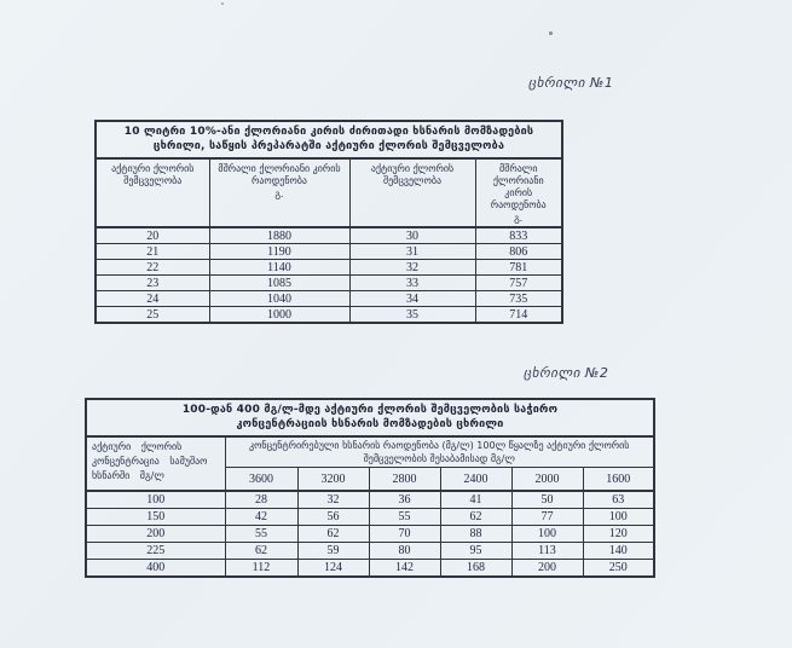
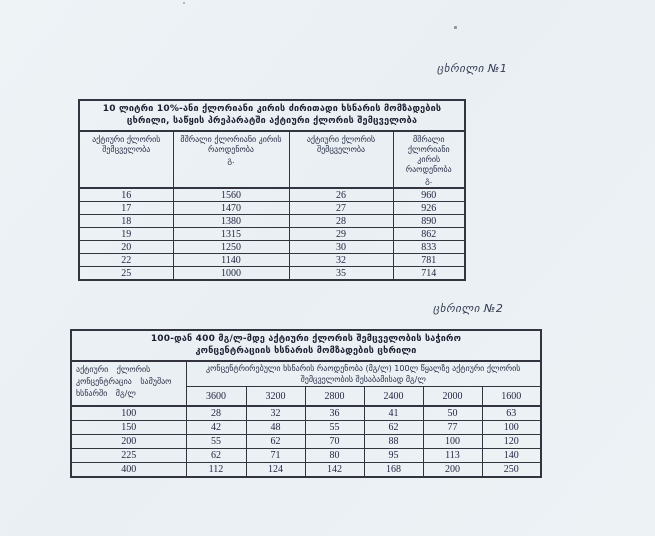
  ცხრილი №1
  10 ლიტრი 10%-ანი ქლორიანი კირის ძირითადი ხსნარის მომზადების ცხრილი, საწყის პრეპარატში აქტიური ქლორის შემცველობა
  აქტიური ქლორის შემცველობა	მშრალი ქლორიანი კირის რაოდენობა გ.	აქტიური ქლორის შემცველობა	მშრალი ქლორიანი კირის რაოდენობა გ.
+ 16	1560	26	960
+ 17	1470	27	926
+ 18	1380	28	890
+ 19	1315	29	862
- 20	1880	30	833
+ 20	1250	30	833
- 21	1190	31	806
  22	1140	32	781
- 23	1085	33	757
- 24	1040	34	735
  25	1000	35	714
  ცხრილი №2
  100-დან 400 მგ/ლ-მდე აქტიური ქლორის შემცველობის საჭირო კონცენტრაციის ხსნარის მომზადების ცხრილი
  აქტიური ქლორის კონცენტრაცია სამუშაო ხსნარში მგ/ლ	კონცენტრირებული ხსნარის რაოდენობა (მგ/ლ) 100ლ წყალზე აქტიური ქლორის შემცველობის შესაბამისად მგ/ლ
  3600	3200	2800	2400	2000	1600
  100	28	32	36	41	50	63
- 150	42	56	55	62	77	100
+ 150	42	48	55	62	77	100
  200	55	62	70	88	100	120
- 225	62	59	80	95	113	140
+ 225	62	71	80	95	113	140
  400	112	124	142	168	200	250
